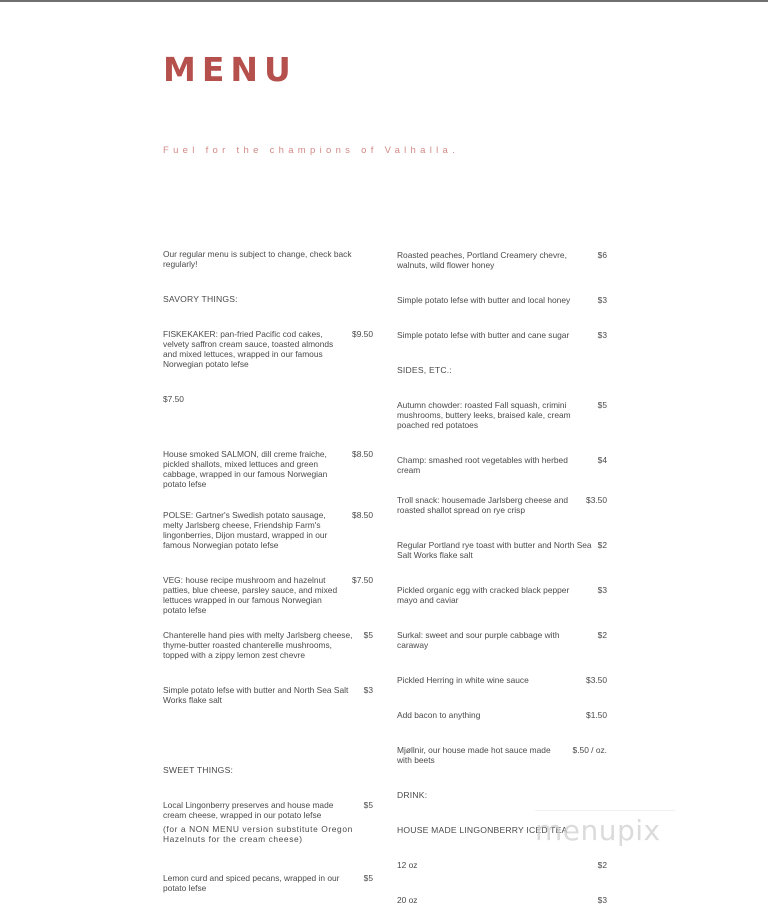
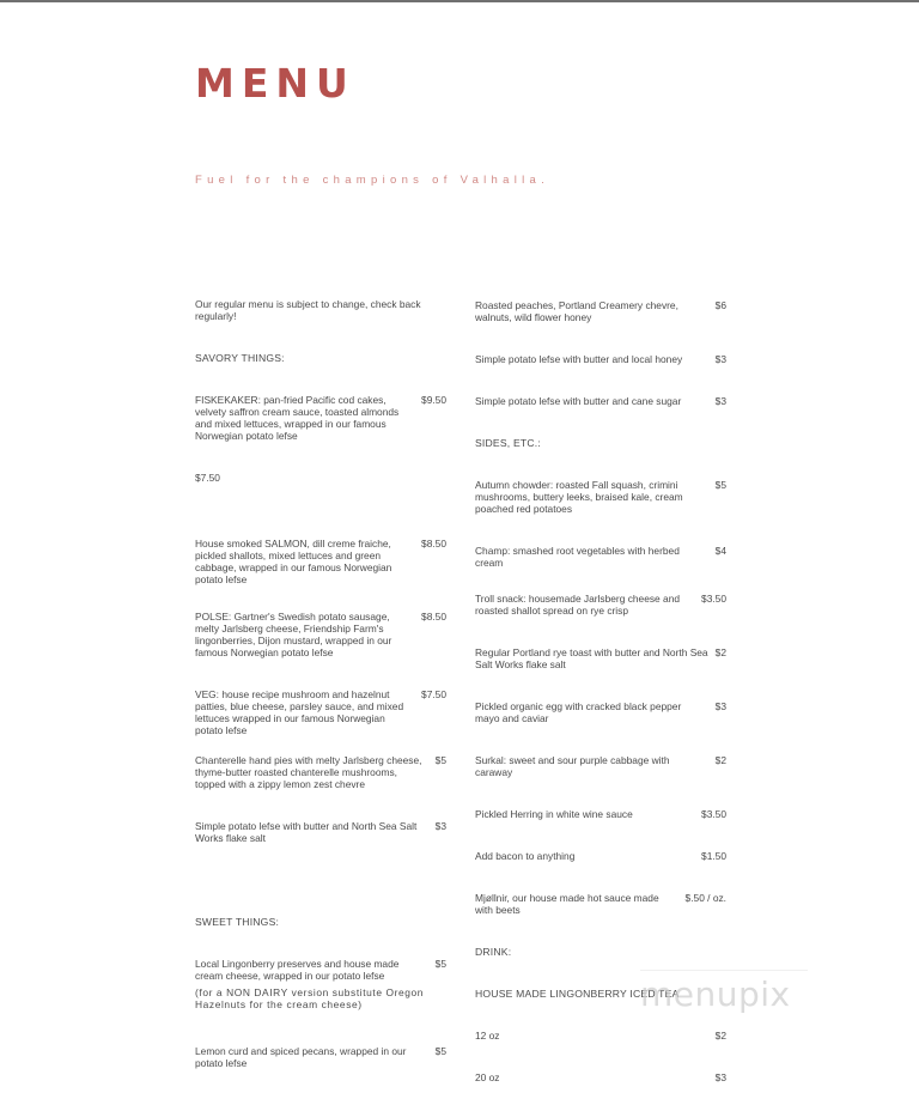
  MENU
  Fuel for the champions of Valhalla.
  Our regular menu is subject to change, check back regularly!
  SAVORY THINGS:
  FISKEKAKER: pan-fried Pacific cod cakes, velvety saffron cream sauce, toasted almonds and mixed lettuces, wrapped in our famous Norwegian potato lefse
  $9.50
  $7.50
  House smoked SALMON, dill creme fraiche, pickled shallots, mixed lettuces and green cabbage, wrapped in our famous Norwegian potato lefse
  $8.50
  POLSE: Gartner's Swedish potato sausage, melty Jarlsberg cheese, Friendship Farm's lingonberries, Dijon mustard, wrapped in our famous Norwegian potato lefse
  $8.50
  VEG: house recipe mushroom and hazelnut patties, blue cheese, parsley sauce, and mixed lettuces wrapped in our famous Norwegian potato lefse
  $7.50
  Chanterelle hand pies with melty Jarlsberg cheese, thyme-butter roasted chanterelle mushrooms, topped with a zippy lemon zest chevre
  $5
  Simple potato lefse with butter and North Sea Salt Works flake salt
  $3
  SWEET THINGS:
  Local Lingonberry preserves and house made cream cheese, wrapped in our potato lefse
  $5
- (for a NON MENU version substitute Oregon Hazelnuts for the cream cheese)
+ (for a NON DAIRY version substitute Oregon Hazelnuts for the cream cheese)
  Lemon curd and spiced pecans, wrapped in our potato lefse
  $5
  Roasted peaches, Portland Creamery chevre, walnuts, wild flower honey
  $6
  Simple potato lefse with butter and local honey
  $3
  Simple potato lefse with butter and cane sugar
  $3
  SIDES, ETC.:
  Autumn chowder: roasted Fall squash, crimini mushrooms, buttery leeks, braised kale, cream poached red potatoes
  $5
  Champ: smashed root vegetables with herbed cream
  $4
  Troll snack: housemade Jarlsberg cheese and roasted shallot spread on rye crisp
  $3.50
  Regular Portland rye toast with butter and North Sea Salt Works flake salt
  $2
  Pickled organic egg with cracked black pepper mayo and caviar
  $3
  Surkal: sweet and sour purple cabbage with caraway
  $2
  Pickled Herring in white wine sauce
  $3.50
  Add bacon to anything
  $1.50
  Mjøllnir, our house made hot sauce made with beets
  $.50 / oz.
  DRINK:
  HOUSE MADE LINGONBERRY ICED TEA
  12 oz
  $2
  20 oz
  $3
  menupix
